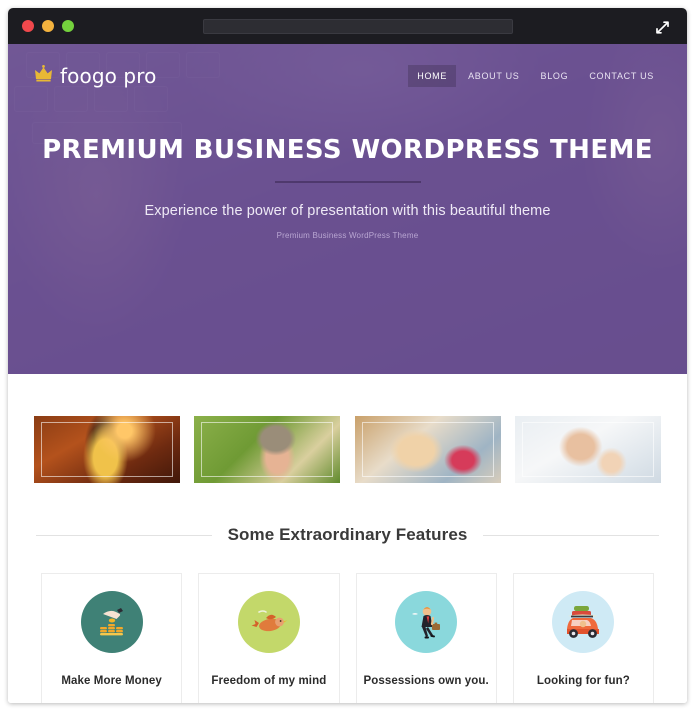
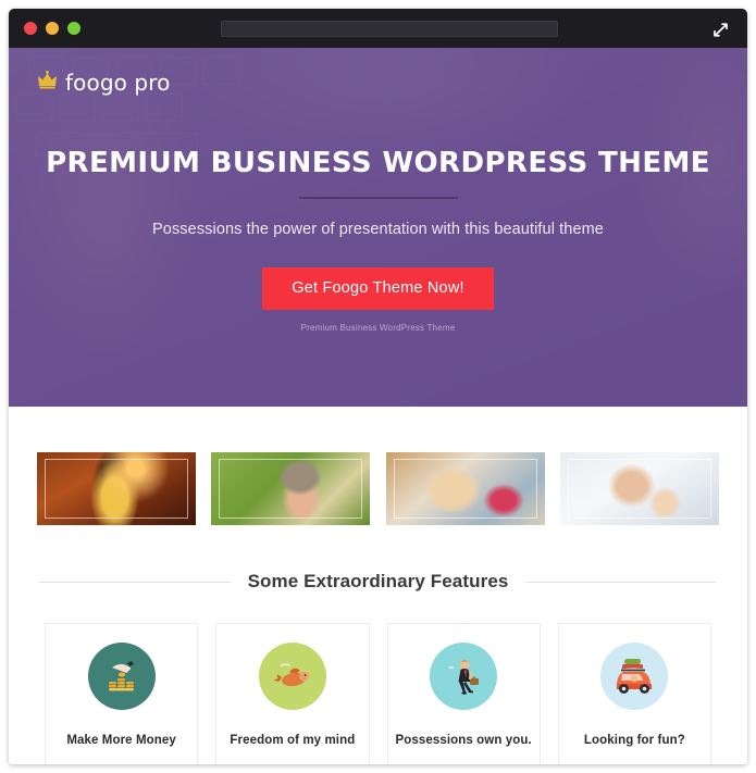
  foogo pro
- HOME
- ABOUT US
- BLOG
- CONTACT US
  PREMIUM BUSINESS WORDPRESS THEME
- Experience the power of presentation with this beautiful theme
+ Possessions the power of presentation with this beautiful theme
+ Get Foogo Theme Now!
  Premium Business WordPress Theme
  Some Extraordinary Features
  Make More Money
  Freedom of my mind
  Possessions own you.
  Looking for fun?
